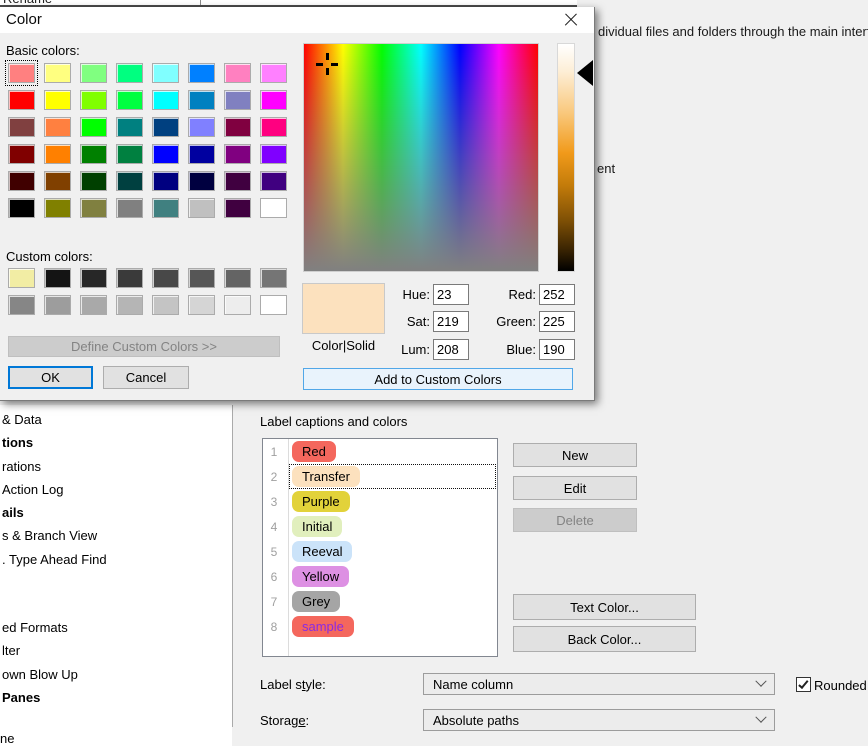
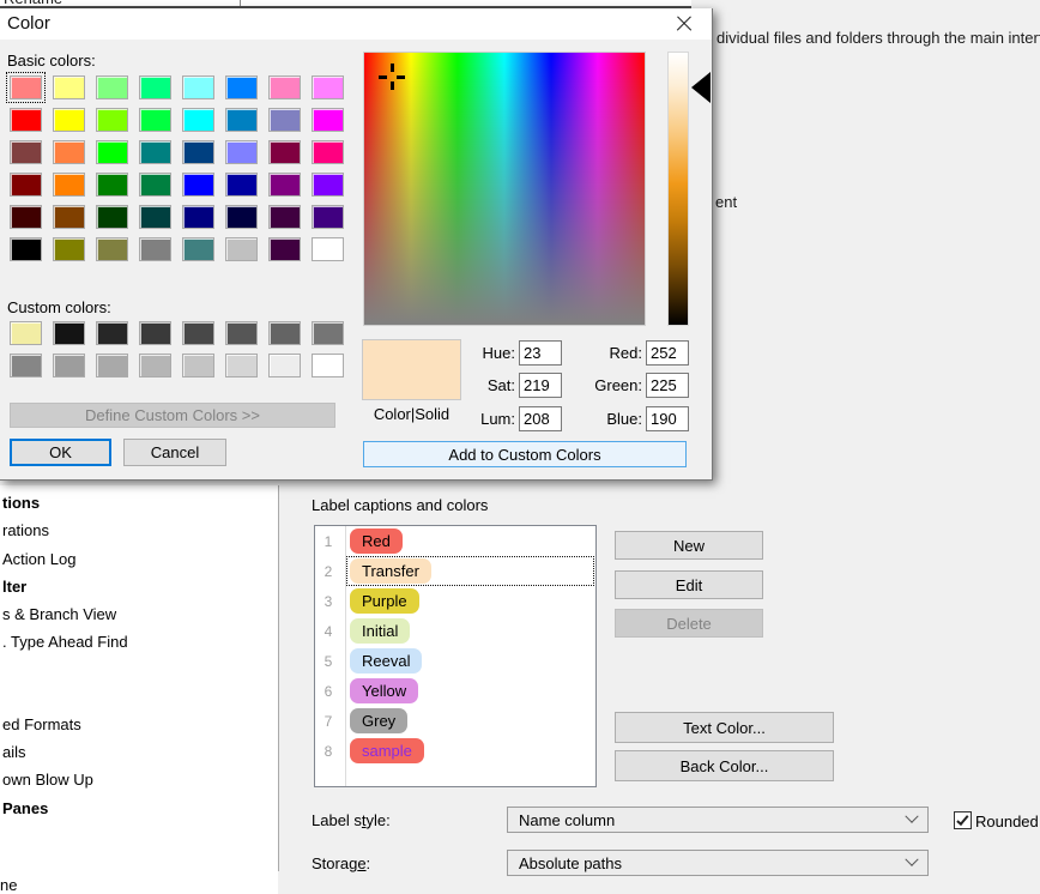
  dividual files and folders through the main inter
  ent
- & Data
  tions
  rations
  Action Log
- ails
+ lter
  s & Branch View
  . Type Ahead Find
  ed Formats
- lter
+ ails
  own Blow Up
  Panes
  ne
  Label captions and colors
  1
  Red
  2
  Transfer
  3
  Purple
  4
  Initial
  5
  Reeval
  6
  Yellow
  7
  Grey
  8
  sample
  New
  Edit
  Delete
  Text Color...
  Back Color...
  Label style:
  Name column
  Rounded
  Storage:
  Absolute paths
  Color
  Basic colors:
  Custom colors:
  Define Custom Colors >>
  OK
  Cancel
  Color|Solid
  Hue:
  23
  Sat:
  219
  Lum:
  208
  Red:
  252
  Green:
  225
  Blue:
  190
  Add to Custom Colors
